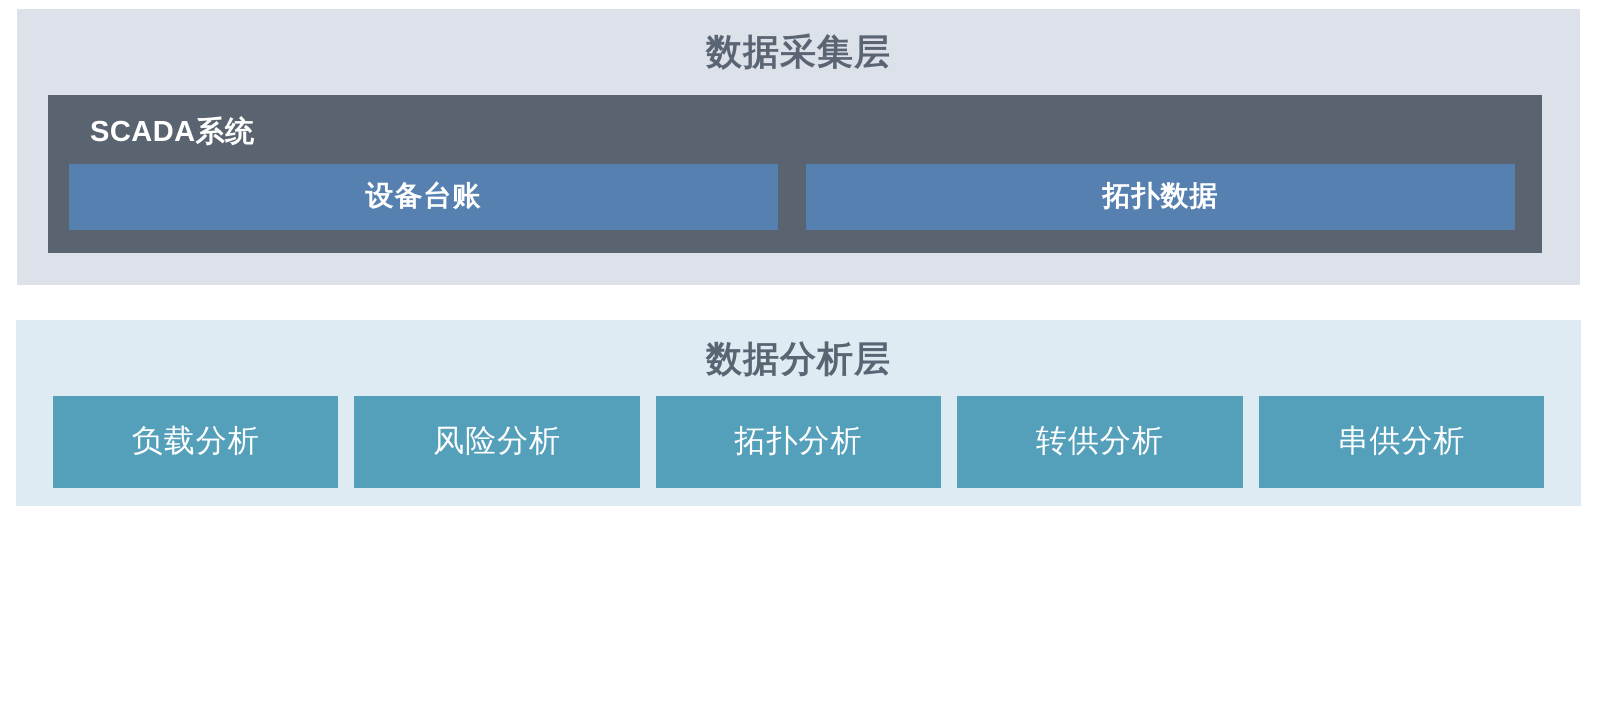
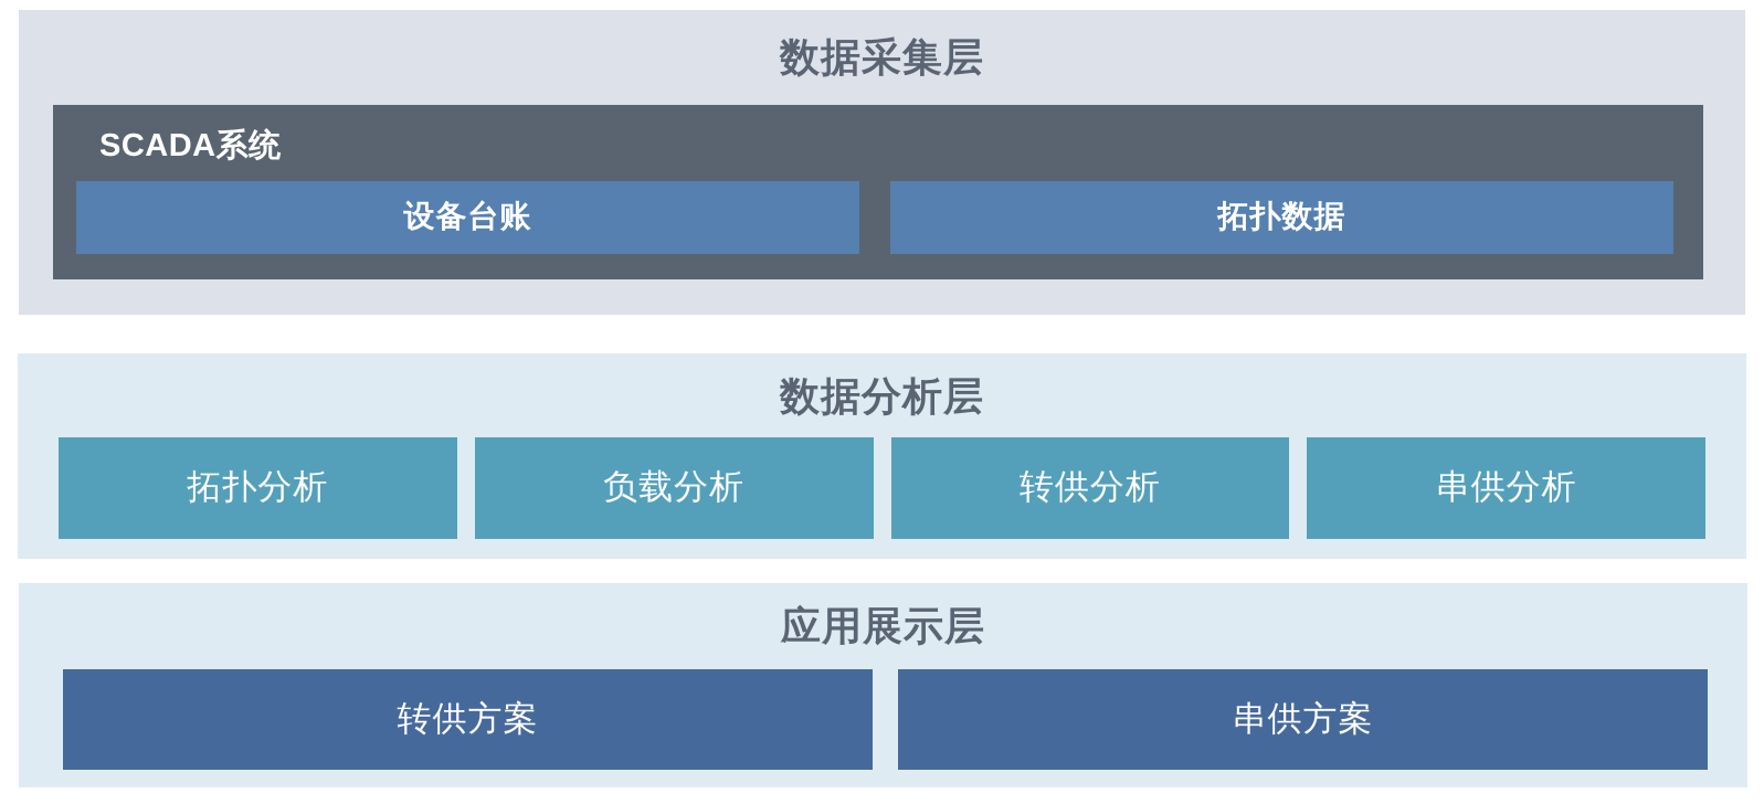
  数据采集层
  SCADA系统
  设备台账
  拓扑数据
  数据分析层
- 负载分析
+ 拓扑分析
- 风险分析
- 拓扑分析
+ 负载分析
  转供分析
  串供分析
+ 应用展示层
+ 转供方案
+ 串供方案
